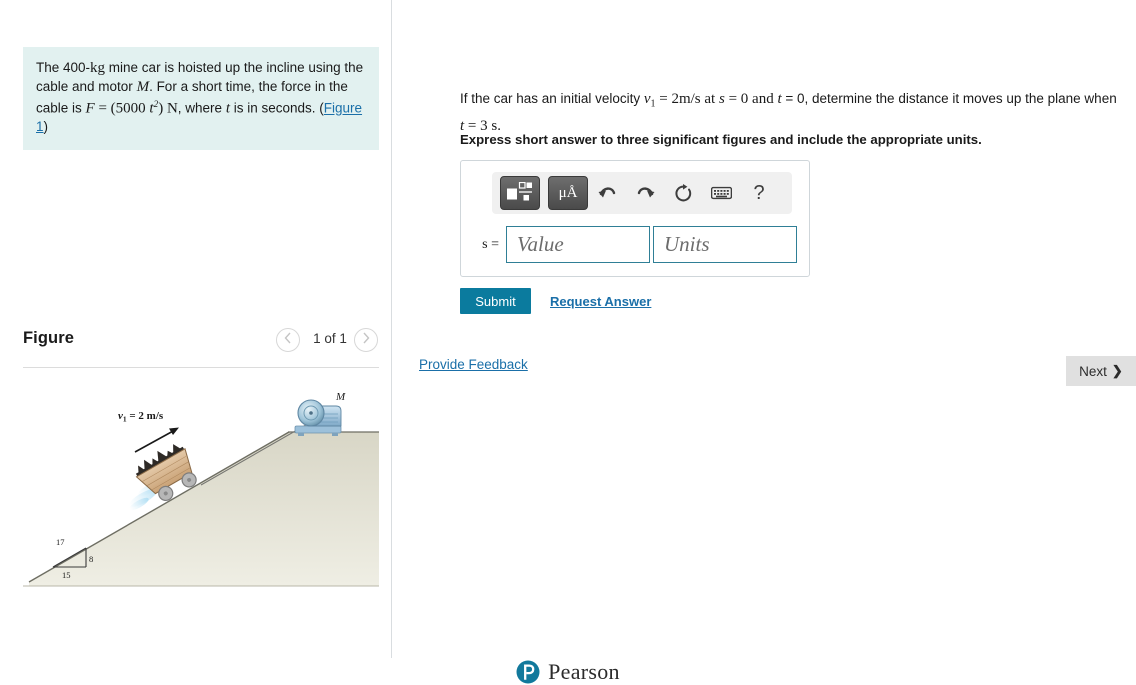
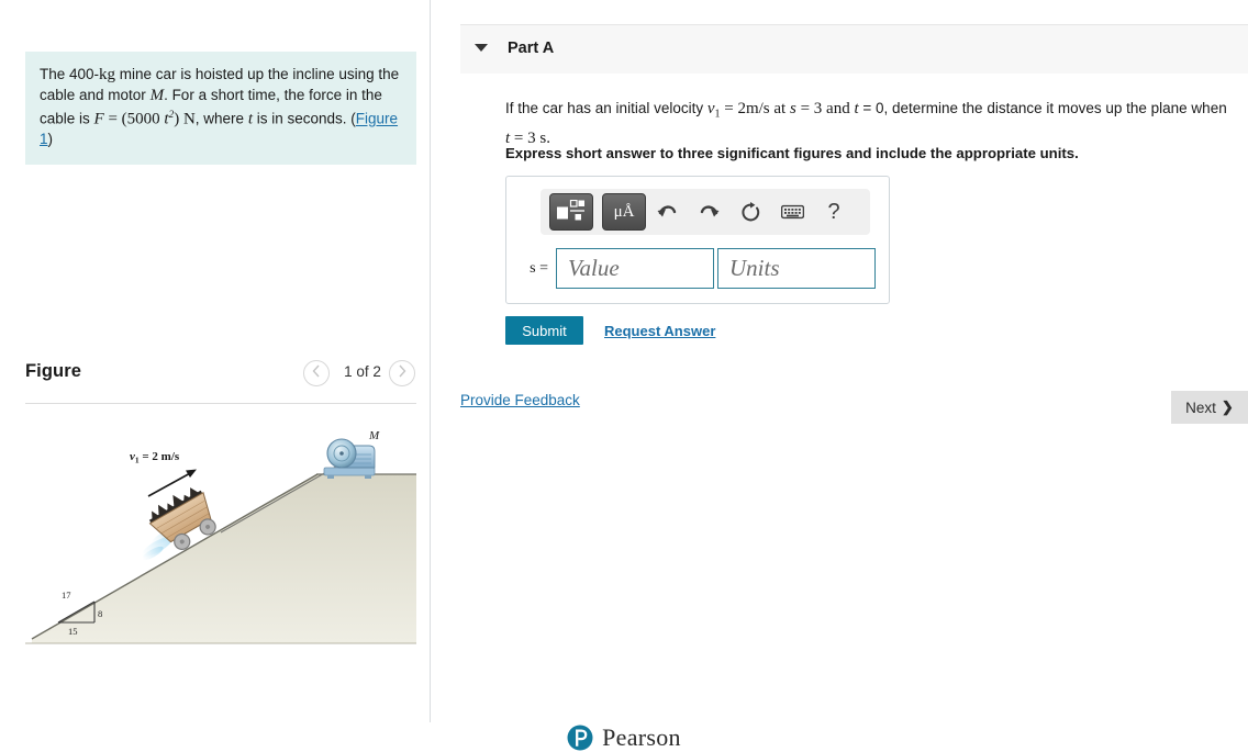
  The 400-kg mine car is hoisted up the incline using the cable and motor M. For a short time, the force in the cable is F = (5000 t2) N, where t is in seconds. (Figure 1)
  Figure
- 1 of 1
+ 1 of 2
  17
  8
  15
  v1 = 2 m/s
  M
+ Part A
- If the car has an initial velocity v1 = 2m/s at s = 0 and t = 0, determine the distance it moves up the plane when t = 3 s.
+ If the car has an initial velocity v1 = 2m/s at s = 3 and t = 0, determine the distance it moves up the plane when t = 3 s.
  Express short answer to three significant figures and include the appropriate units.
  μÅ
  ?
  s =
  Value
  Units
  Submit
  Request Answer
  Provide Feedback
  Next
  ❯
  Pearson
